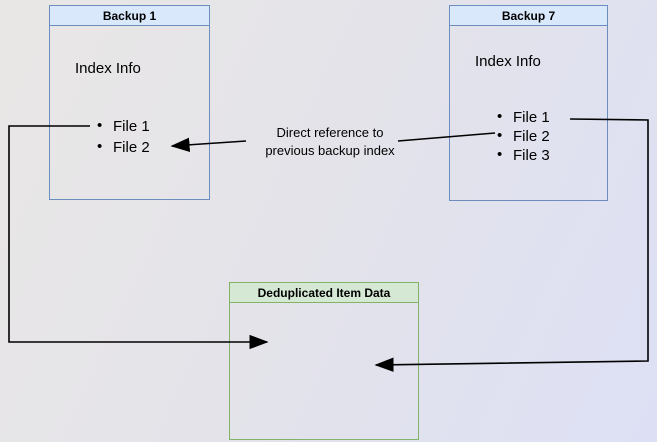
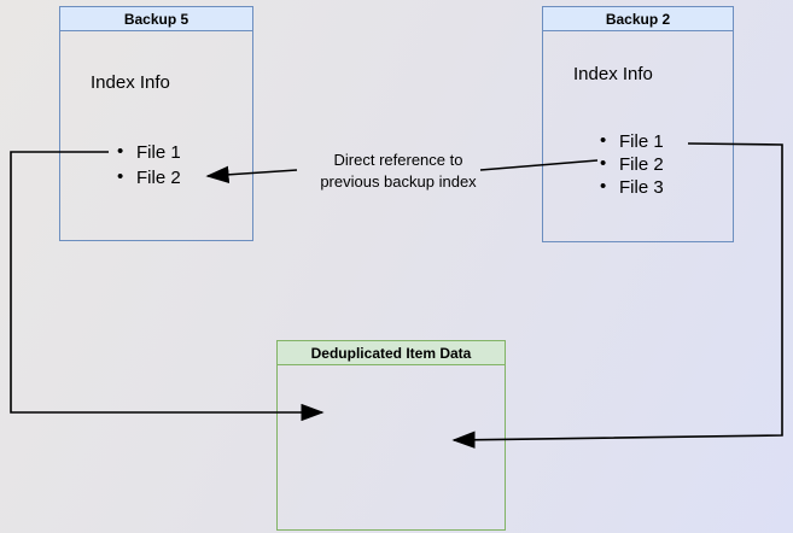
- Backup 1
+ Backup 5
  Index Info
  File 1
  File 2
- Backup 7
+ Backup 2
  Index Info
  File 1
  File 2
  File 3
  Deduplicated Item Data
  Direct reference to
  previous backup index
